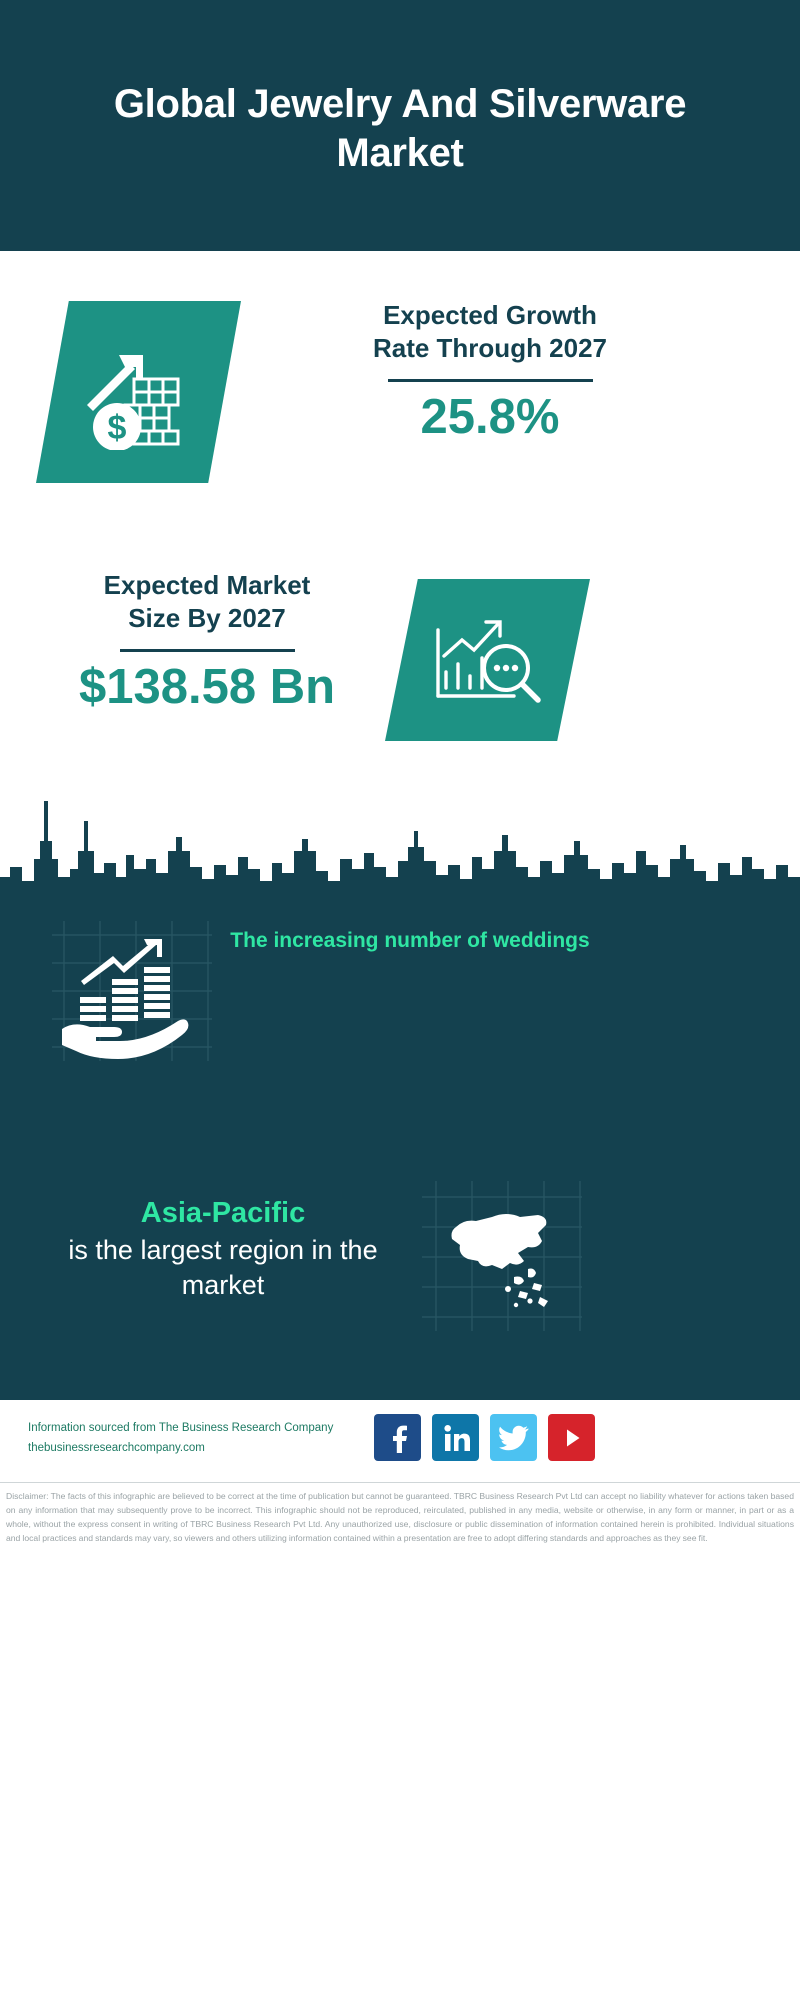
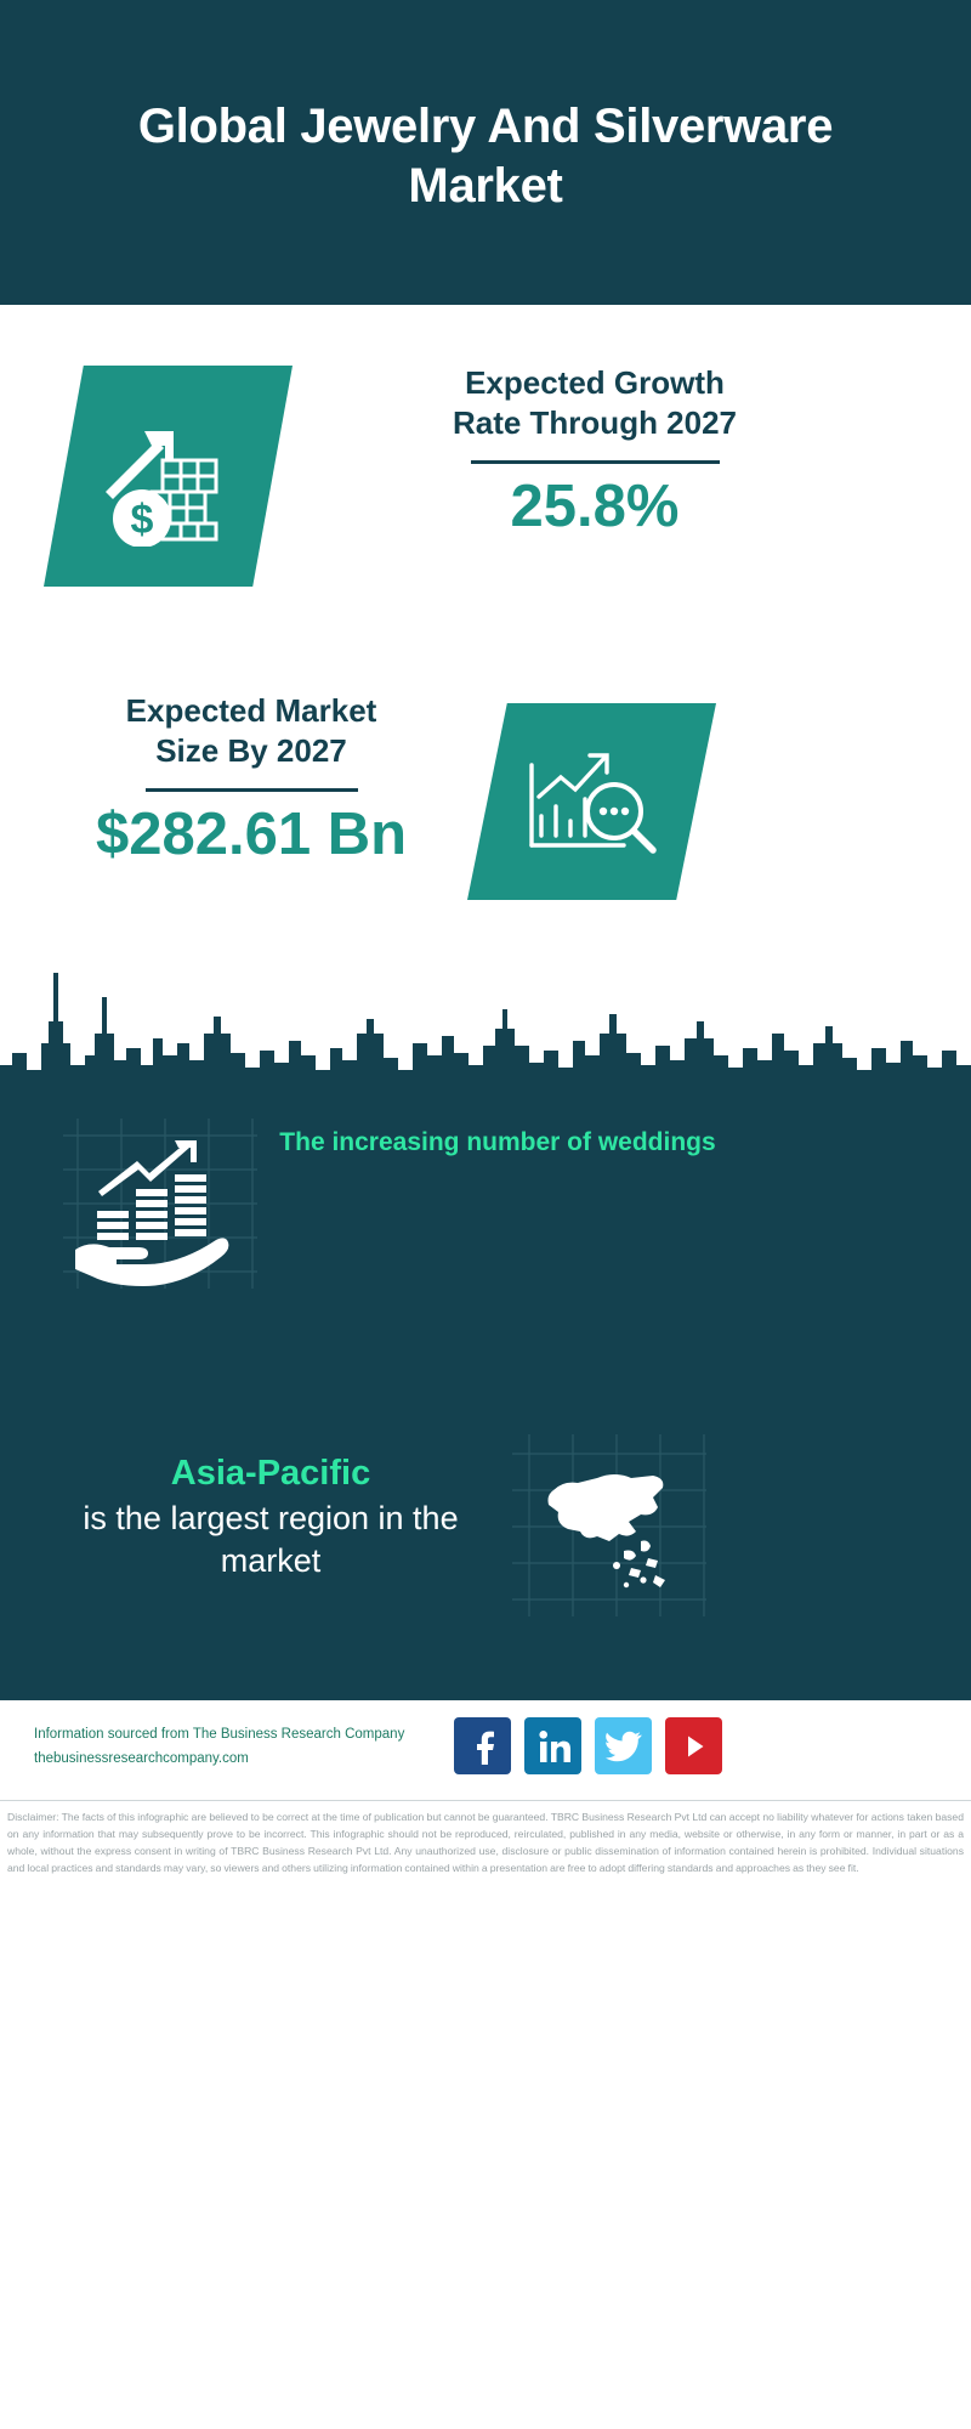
  Global Jewelry And Silverware Market
  $
  Expected Growth
  Rate Through 2027
  25.8%
  Expected Market
  Size By 2027
- $138.58 Bn
+ $282.61 Bn
  The increasing number of weddings
  Asia-Pacific
  is the largest region in the market
  Information sourced from The Business Research Company
  thebusinessresearchcompany.com
  Disclaimer: The facts of this infographic are believed to be correct at the time of publication but cannot be guaranteed. TBRC Business Research Pvt Ltd can accept no liability whatever for actions taken based on any information that may subsequently prove to be incorrect. This infographic should not be reproduced, reirculated, published in any media, website or otherwise, in any form or manner, in part or as a whole, without the express consent in writing of TBRC Business Research Pvt Ltd. Any unauthorized use, disclosure or public dissemination of information contained herein is prohibited. Individual situations and local practices and standards may vary, so viewers and others utilizing information contained within a presentation are free to adopt differing standards and approaches as they see fit.
